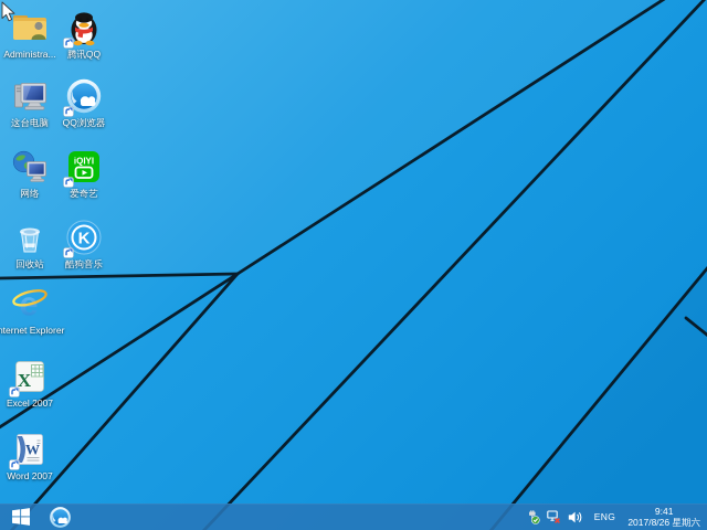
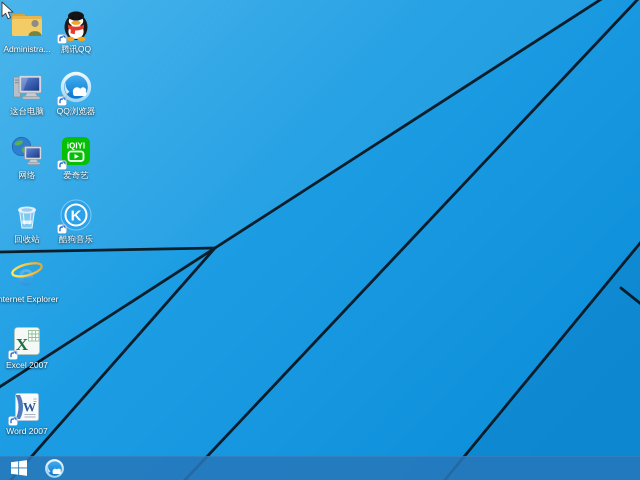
  Administra...
  腾讯QQ
  这台电脑
  QQ浏览器
  网络
  iQIYI
  爱奇艺
  回收站
  K
  酷狗音乐
  nternet Explorer
  X
  Excel 2007
  W
  Word 2007
- ENG
- 9:41
- 2017/8/26 星期六
